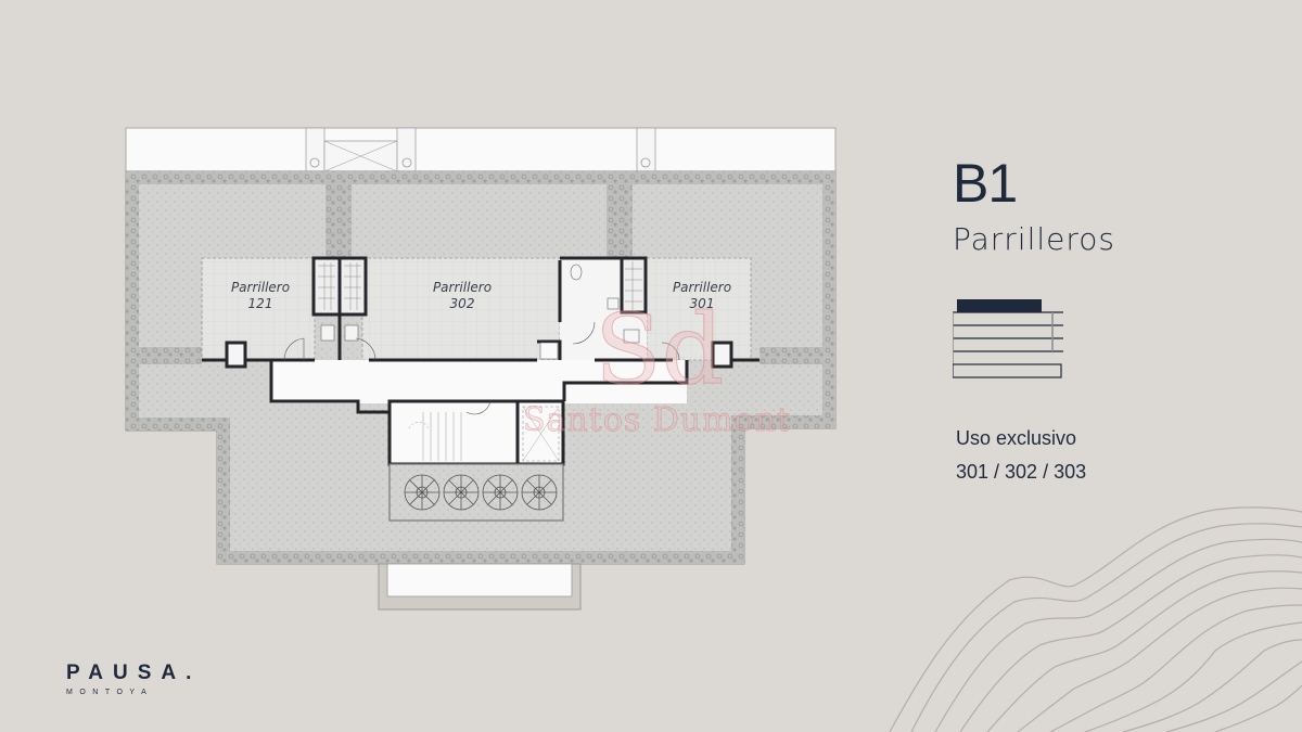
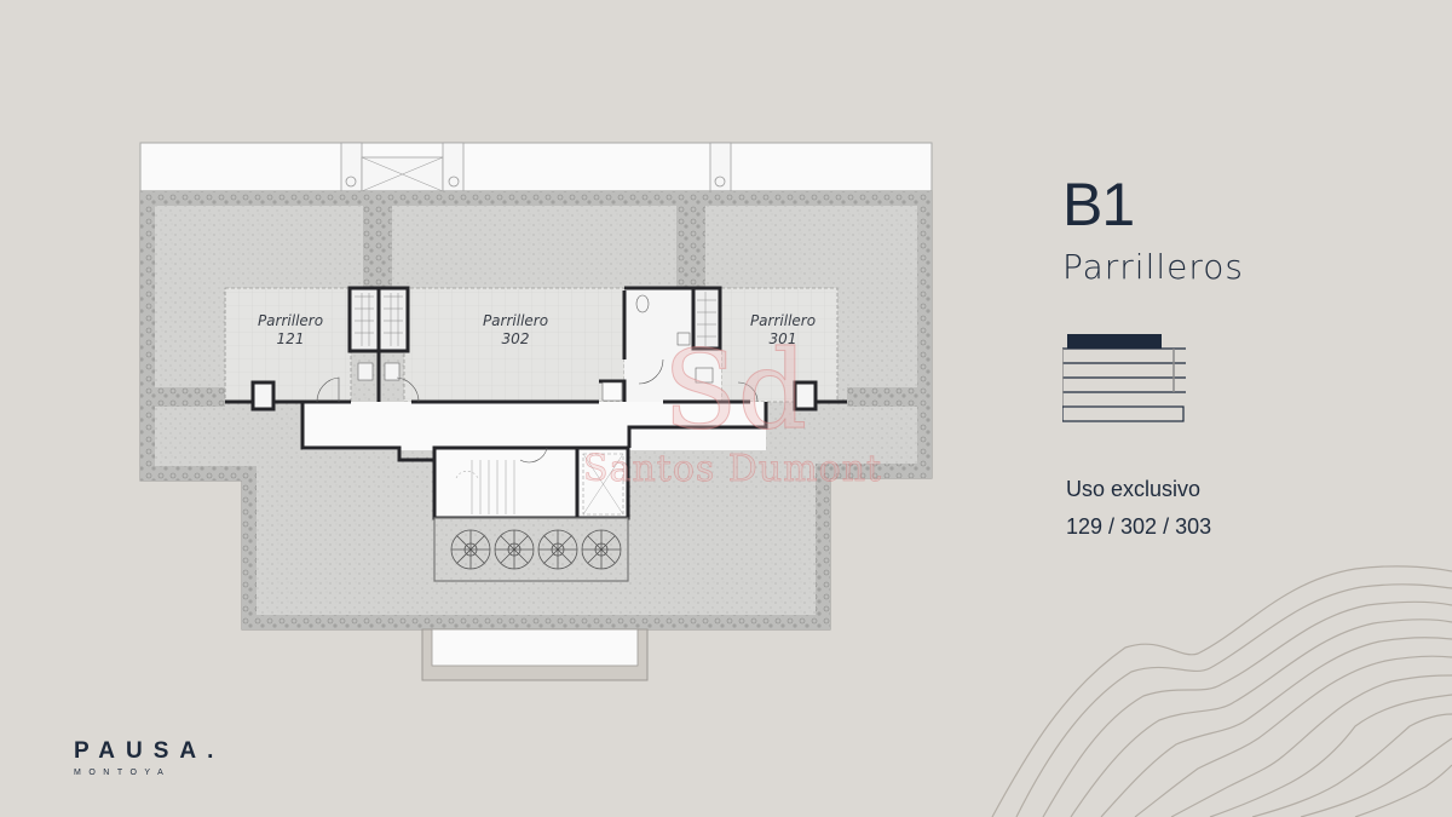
  Parrillero
  121
  Parrillero
  302
  Parrillero
  301
  Sd
  Santos Dumont
  B1
  Parrilleros
  Uso exclusivo
- 301 / 302 / 303
+ 129 / 302 / 303
  PAUSA.
